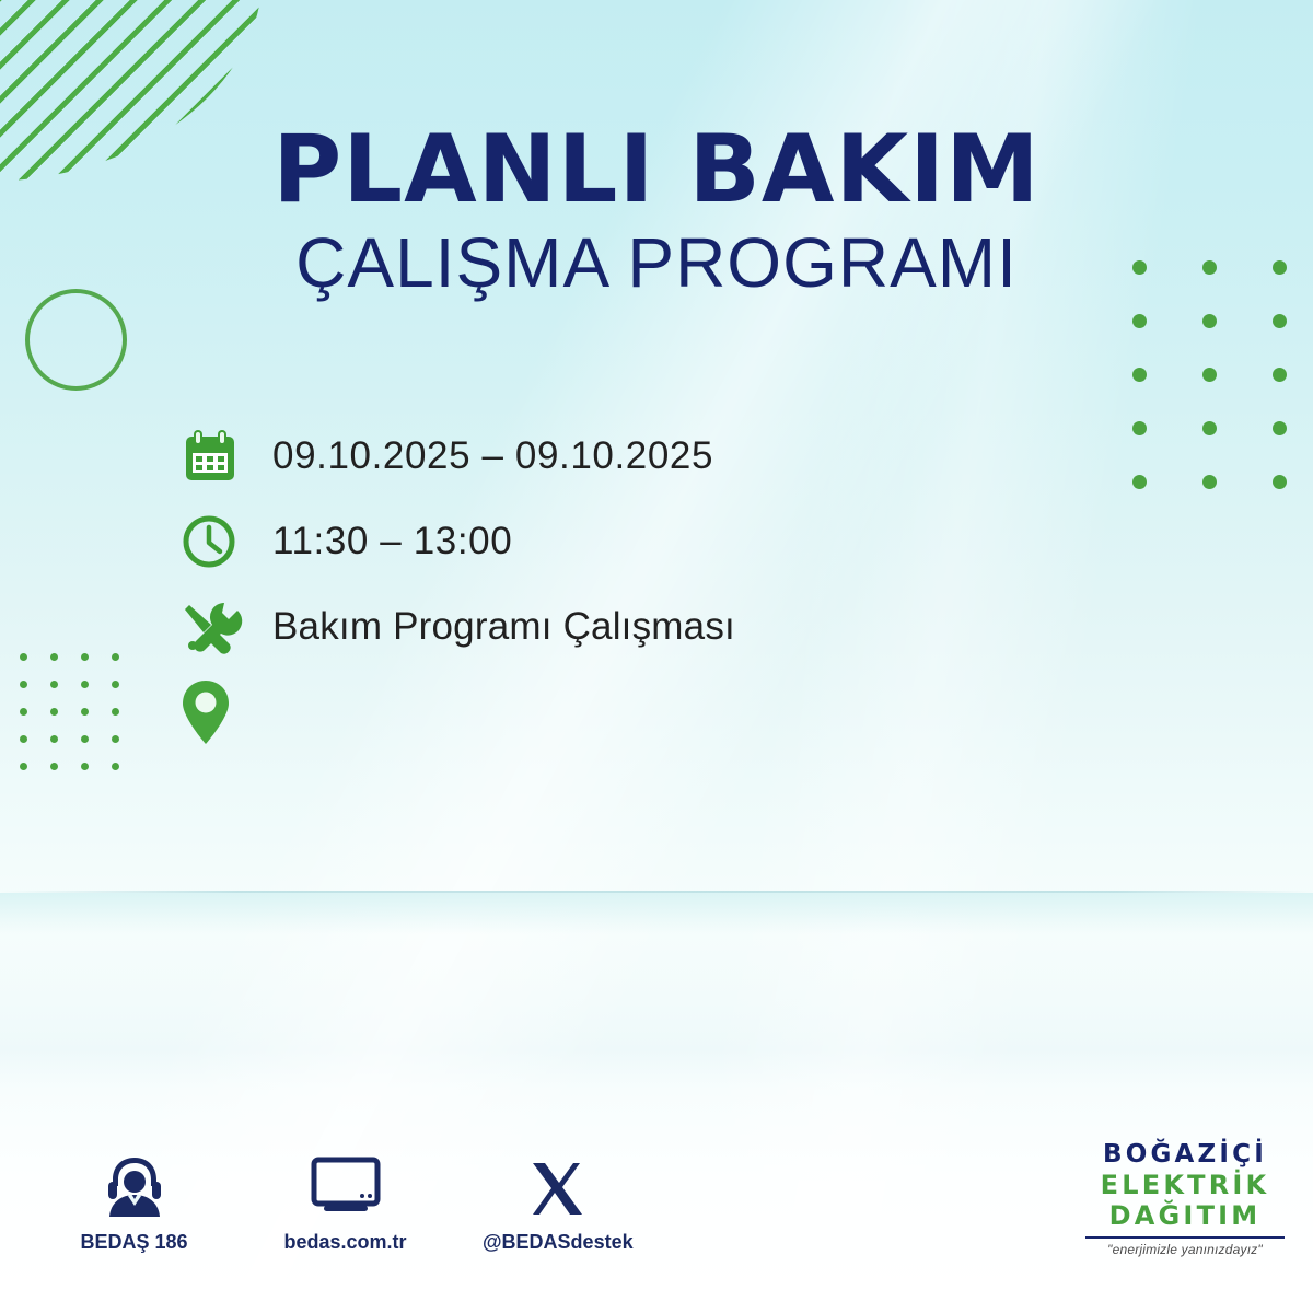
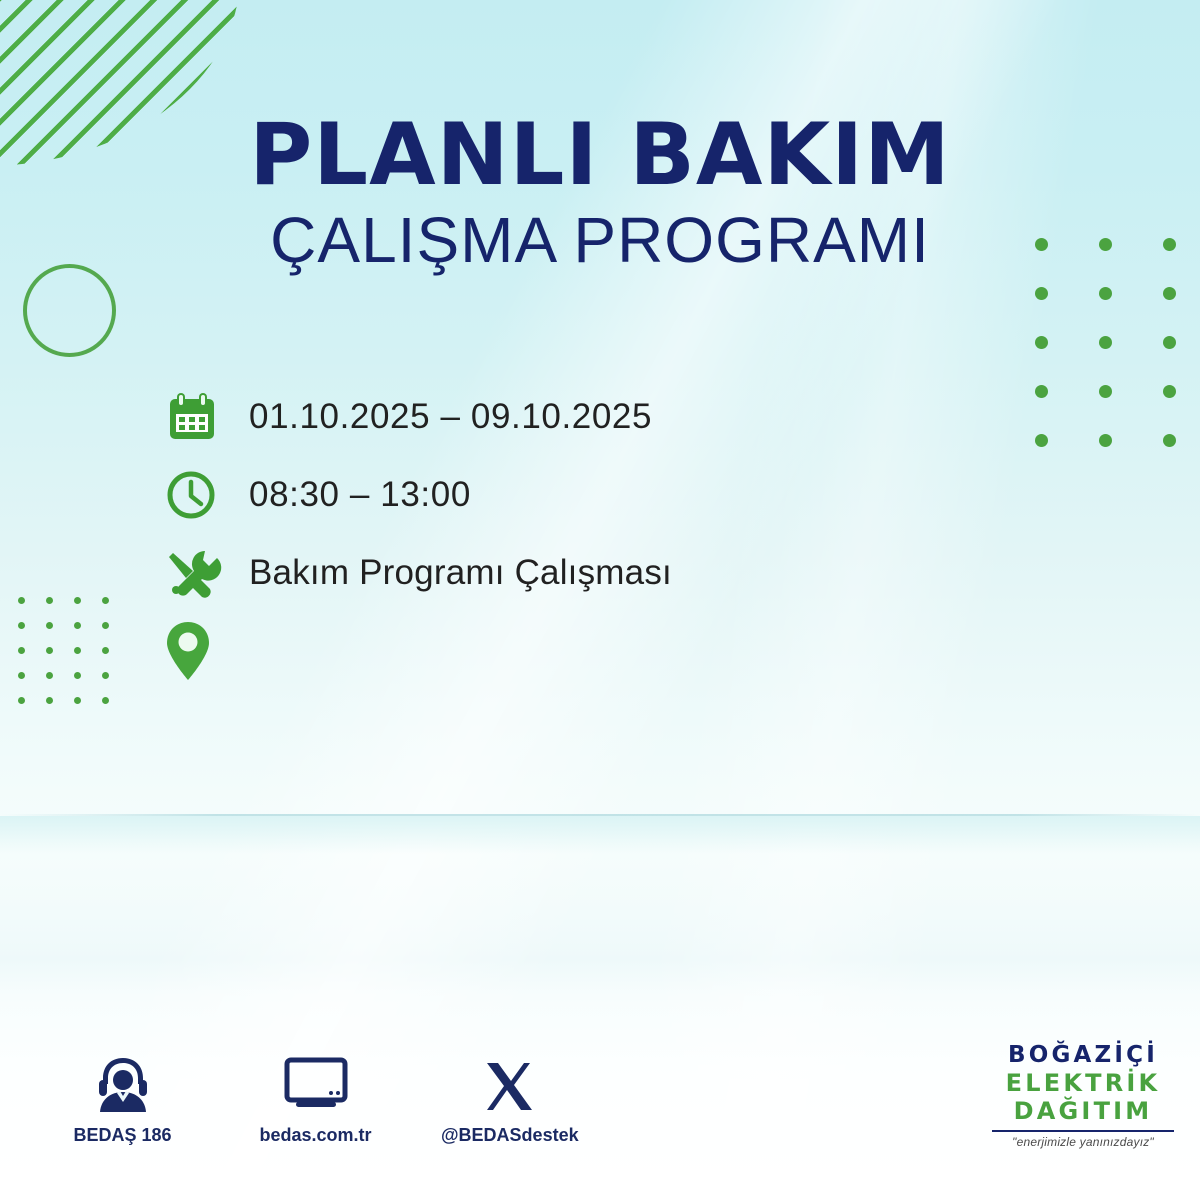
  PLANLI BAKIM
  ÇALIŞMA PROGRAMI
- 09.10.2025 – 09.10.2025
+ 01.10.2025 – 09.10.2025
- 11:30 – 13:00
+ 08:30 – 13:00
  Bakım Programı Çalışması
  BEDAŞ 186
  bedas.com.tr
  @BEDASdestek
  BOĞAZİÇİ
  ELEKTRİK
  DAĞITIM
  "enerjimizle yanınızdayız"
